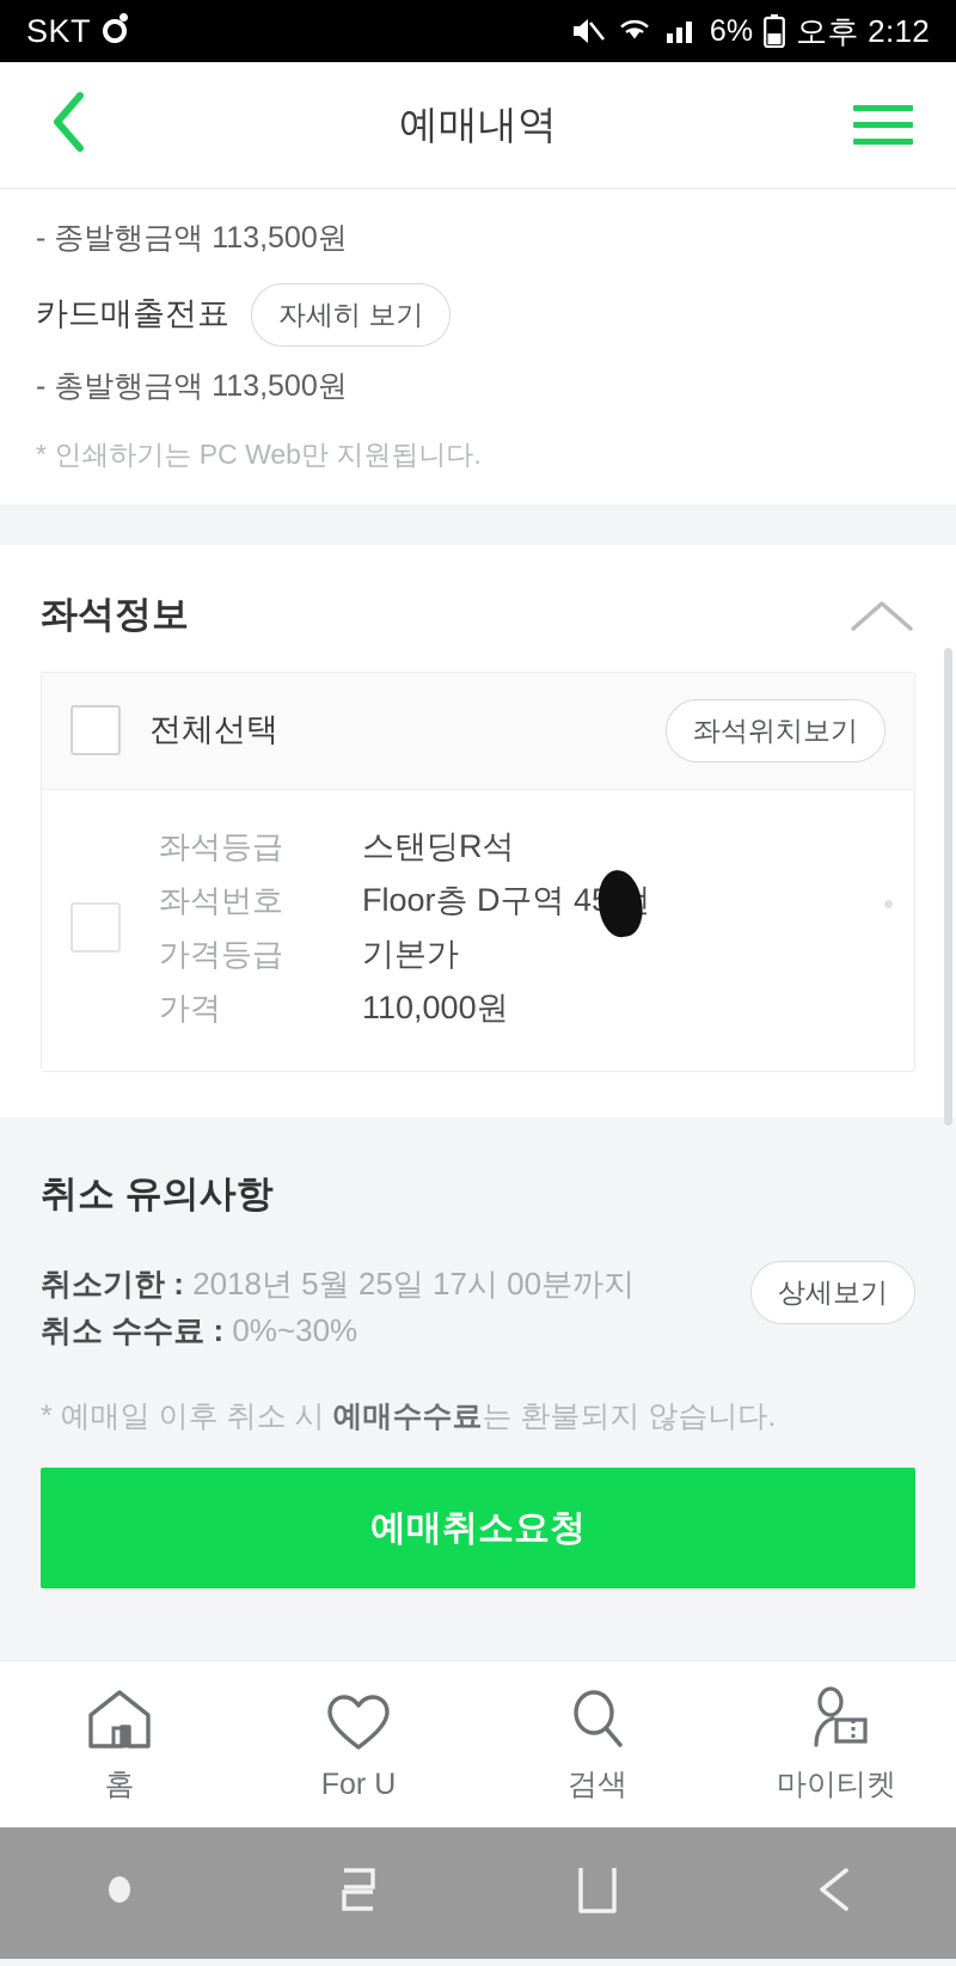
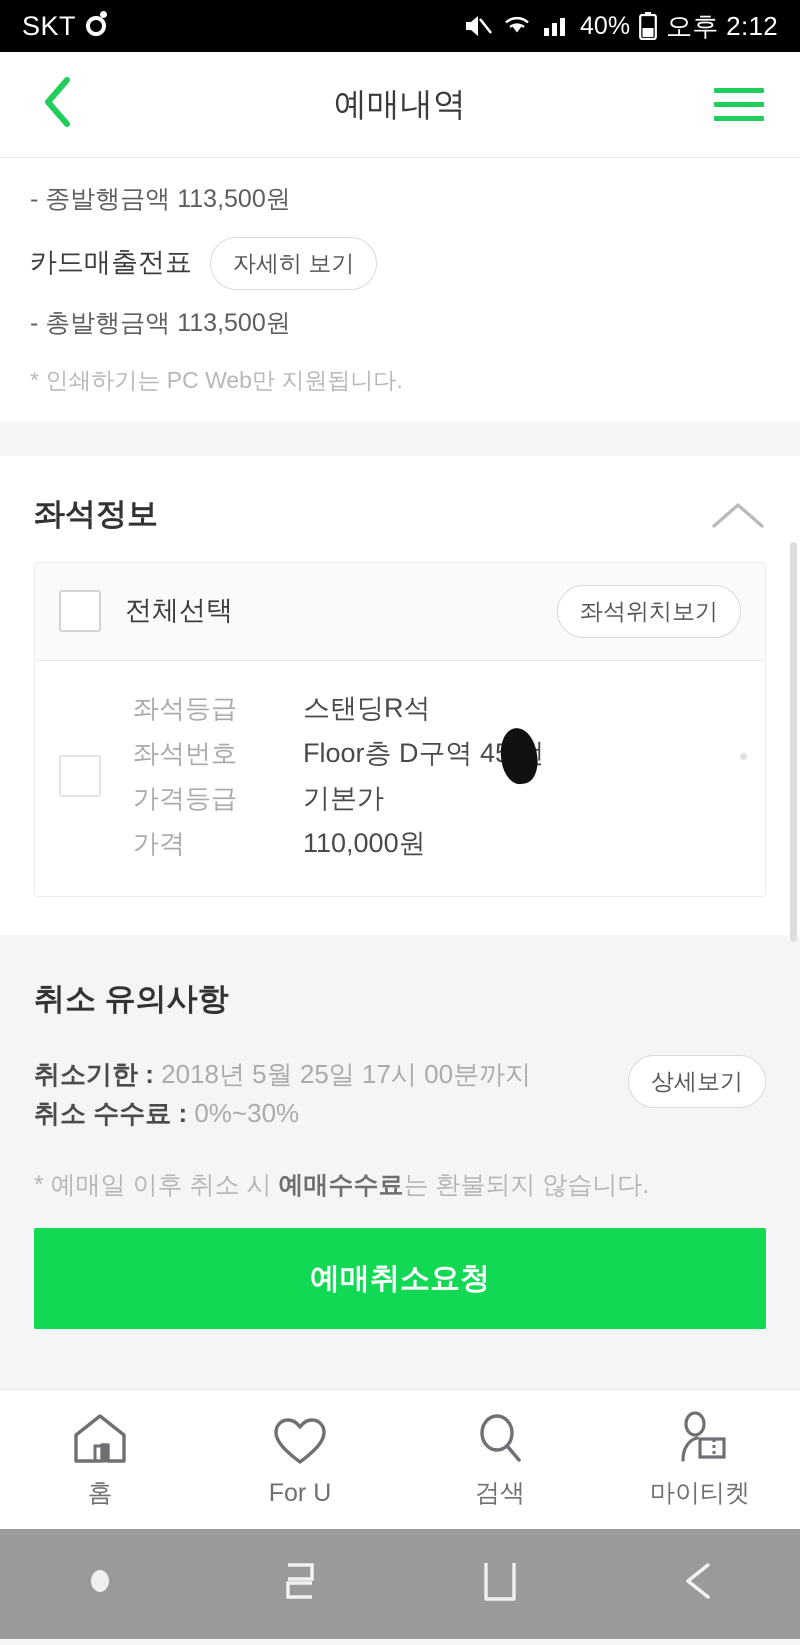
  SKT
- 6%
+ 40%
  오후 2:12
  예매내역
  - 종발행금액 113,500원
  카드매출전표
  자세히 보기
  - 총발행금액 113,500원
  * 인쇄하기는 PC Web만 지원됩니다.
  좌석정보
  전체선택
  좌석위치보기
  좌석등급
  스탠딩R석
  좌석번호
  Floor층 D구역 4
  가격등급
  기본가
  가격
  110,000원
  취소 유의사항
  취소기한 : 2018년 5월 25일 17시 00분까지
  취소 수수료 : 0%~30%
  상세보기
  * 예매일 이후 취소 시 예매수수료는 환불되지 않습니다.
  예매취소요청
  홈
  For U
  검색
  마이티켓
